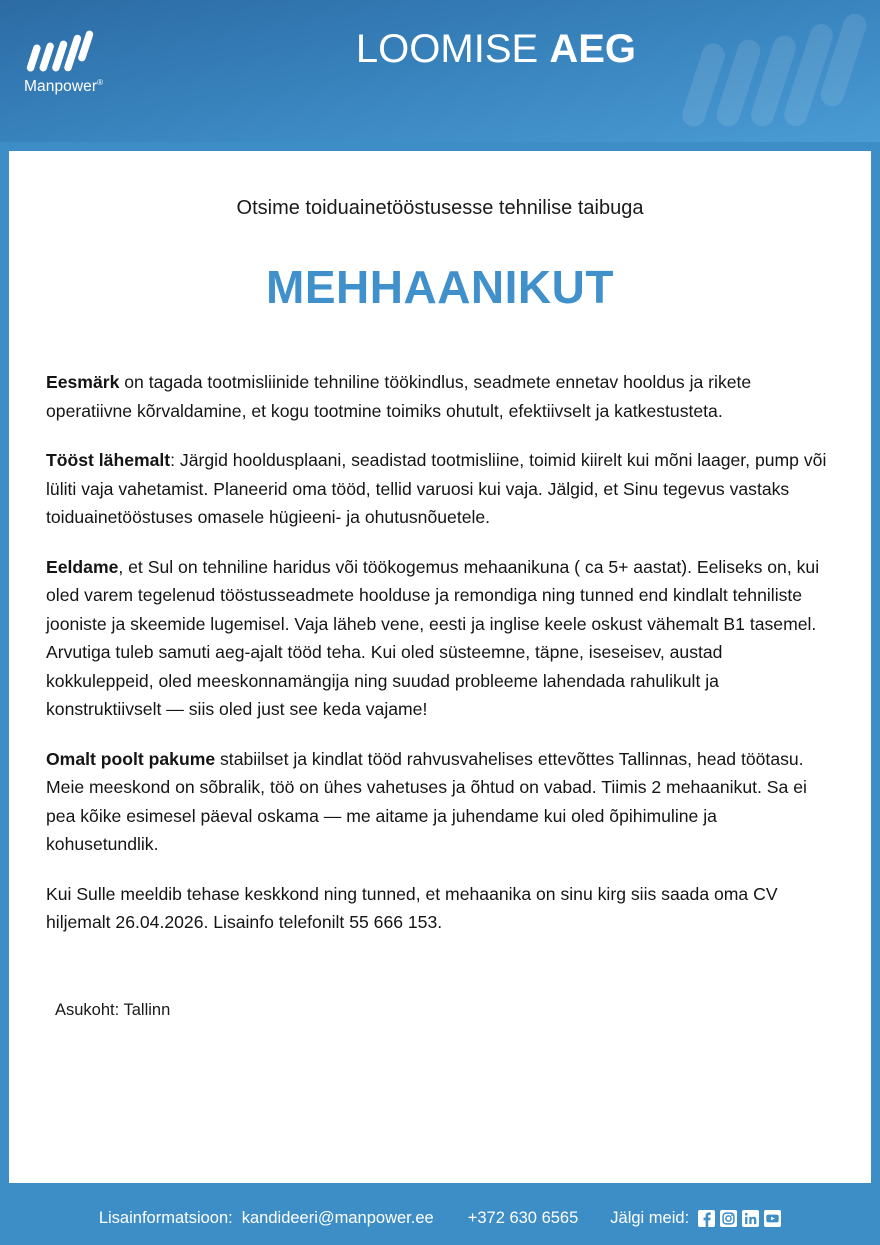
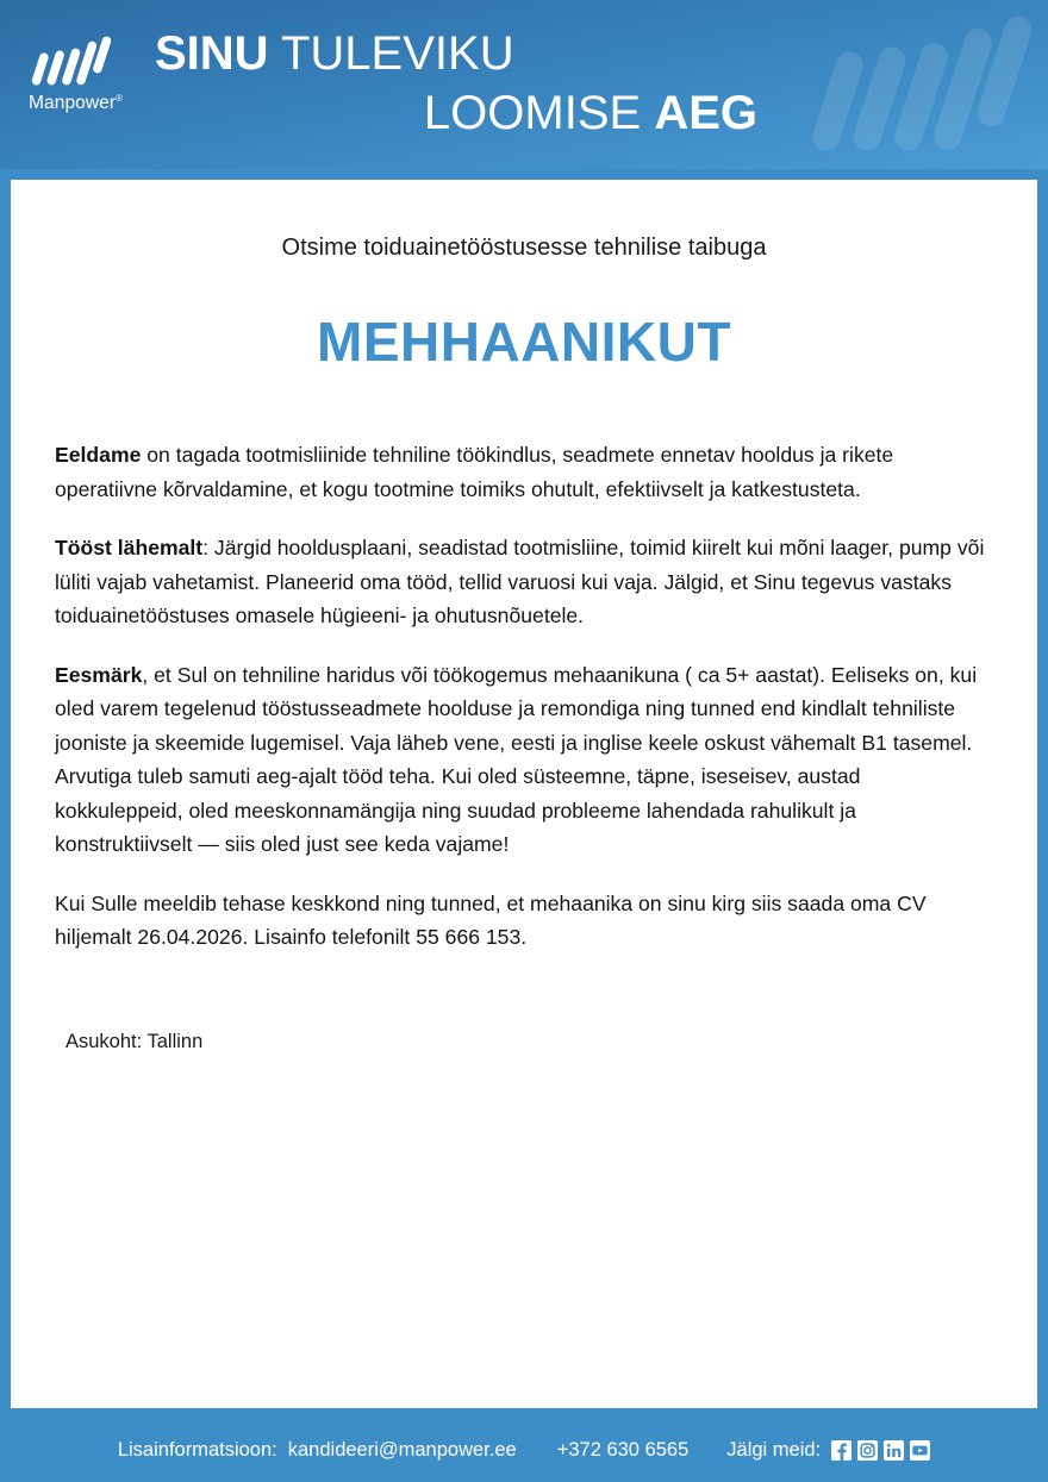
  Manpower®
+ SINU TULEVIKU
  LOOMISE AEG
  Otsime toiduainetööstusesse tehnilise taibuga
  MEHHAANIKUT
- Eesmärk on tagada tootmisliinide tehniline töökindlus, seadmete ennetav hooldus ja rikete operatiivne kõrvaldamine, et kogu tootmine toimiks ohutult, efektiivselt ja katkestusteta.
+ Eeldame on tagada tootmisliinide tehniline töökindlus, seadmete ennetav hooldus ja rikete operatiivne kõrvaldamine, et kogu tootmine toimiks ohutult, efektiivselt ja katkestusteta.
- Tööst lähemalt: Järgid hooldusplaani, seadistad tootmisliine, toimid kiirelt kui mõni laager, pump või lüliti vaja vahetamist. Planeerid oma tööd, tellid varuosi kui vaja. Jälgid, et Sinu tegevus vastaks toiduainetööstuses omasele hügieeni- ja ohutusnõuetele.
+ Tööst lähemalt: Järgid hooldusplaani, seadistad tootmisliine, toimid kiirelt kui mõni laager, pump või lüliti vajab vahetamist. Planeerid oma tööd, tellid varuosi kui vaja. Jälgid, et Sinu tegevus vastaks toiduainetööstuses omasele hügieeni- ja ohutusnõuetele.
- Eeldame, et Sul on tehniline haridus või töökogemus mehaanikuna ( ca 5+ aastat). Eeliseks on, kui oled varem tegelenud tööstusseadmete hoolduse ja remondiga ning tunned end kindlalt tehniliste jooniste ja skeemide lugemisel. Vaja läheb vene, eesti ja inglise keele oskust vähemalt B1 tasemel. Arvutiga tuleb samuti aeg-ajalt tööd teha. Kui oled süsteemne, täpne, iseseisev, austad kokkuleppeid, oled meeskonnamängija ning suudad probleeme lahendada rahulikult ja konstruktiivselt — siis oled just see keda vajame!
+ Eesmärk, et Sul on tehniline haridus või töökogemus mehaanikuna ( ca 5+ aastat). Eeliseks on, kui oled varem tegelenud tööstusseadmete hoolduse ja remondiga ning tunned end kindlalt tehniliste jooniste ja skeemide lugemisel. Vaja läheb vene, eesti ja inglise keele oskust vähemalt B1 tasemel. Arvutiga tuleb samuti aeg-ajalt tööd teha. Kui oled süsteemne, täpne, iseseisev, austad kokkuleppeid, oled meeskonnamängija ning suudad probleeme lahendada rahulikult ja konstruktiivselt — siis oled just see keda vajame!
- Omalt poolt pakume stabiilset ja kindlat tööd rahvusvahelises ettevõttes Tallinnas, head töötasu. Meie meeskond on sõbralik, töö on ühes vahetuses ja õhtud on vabad. Tiimis 2 mehaanikut. Sa ei pea kõike esimesel päeval oskama — me aitame ja juhendame kui oled õpihimuline ja kohusetundlik.
  Kui Sulle meeldib tehase keskkond ning tunned, et mehaanika on sinu kirg siis saada oma CV hiljemalt 26.04.2026. Lisainfo telefonilt 55 666 153.
  Asukoht: Tallinn
  Lisainformatsioon:
  kandideeri@manpower.ee
  +372 630 6565
  Jälgi meid:
